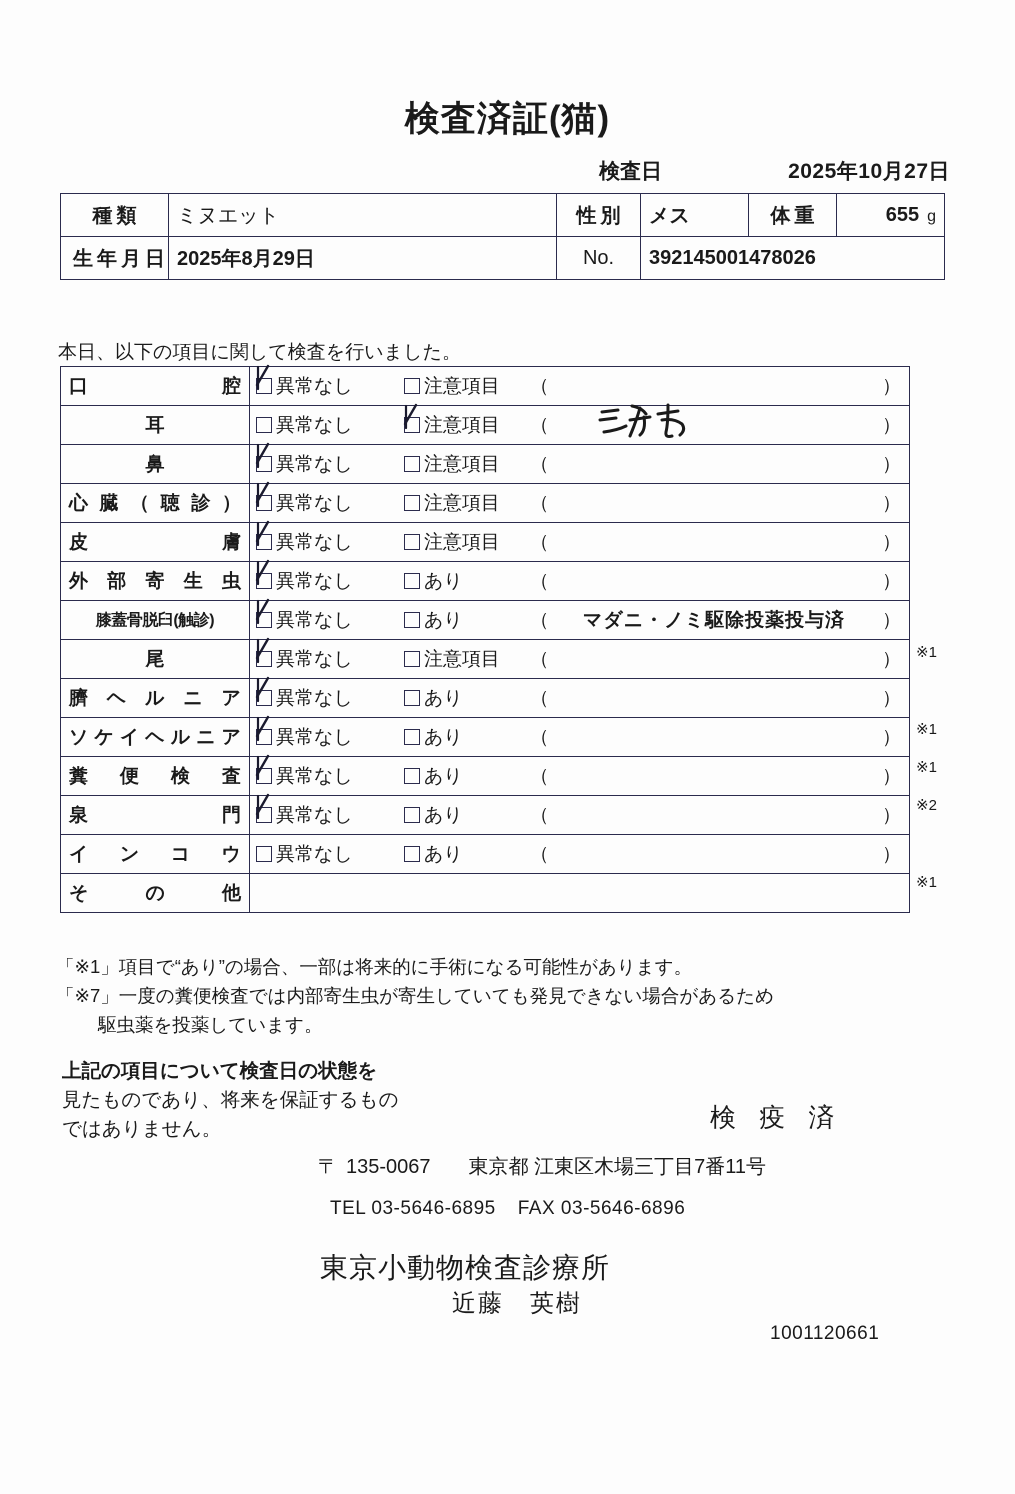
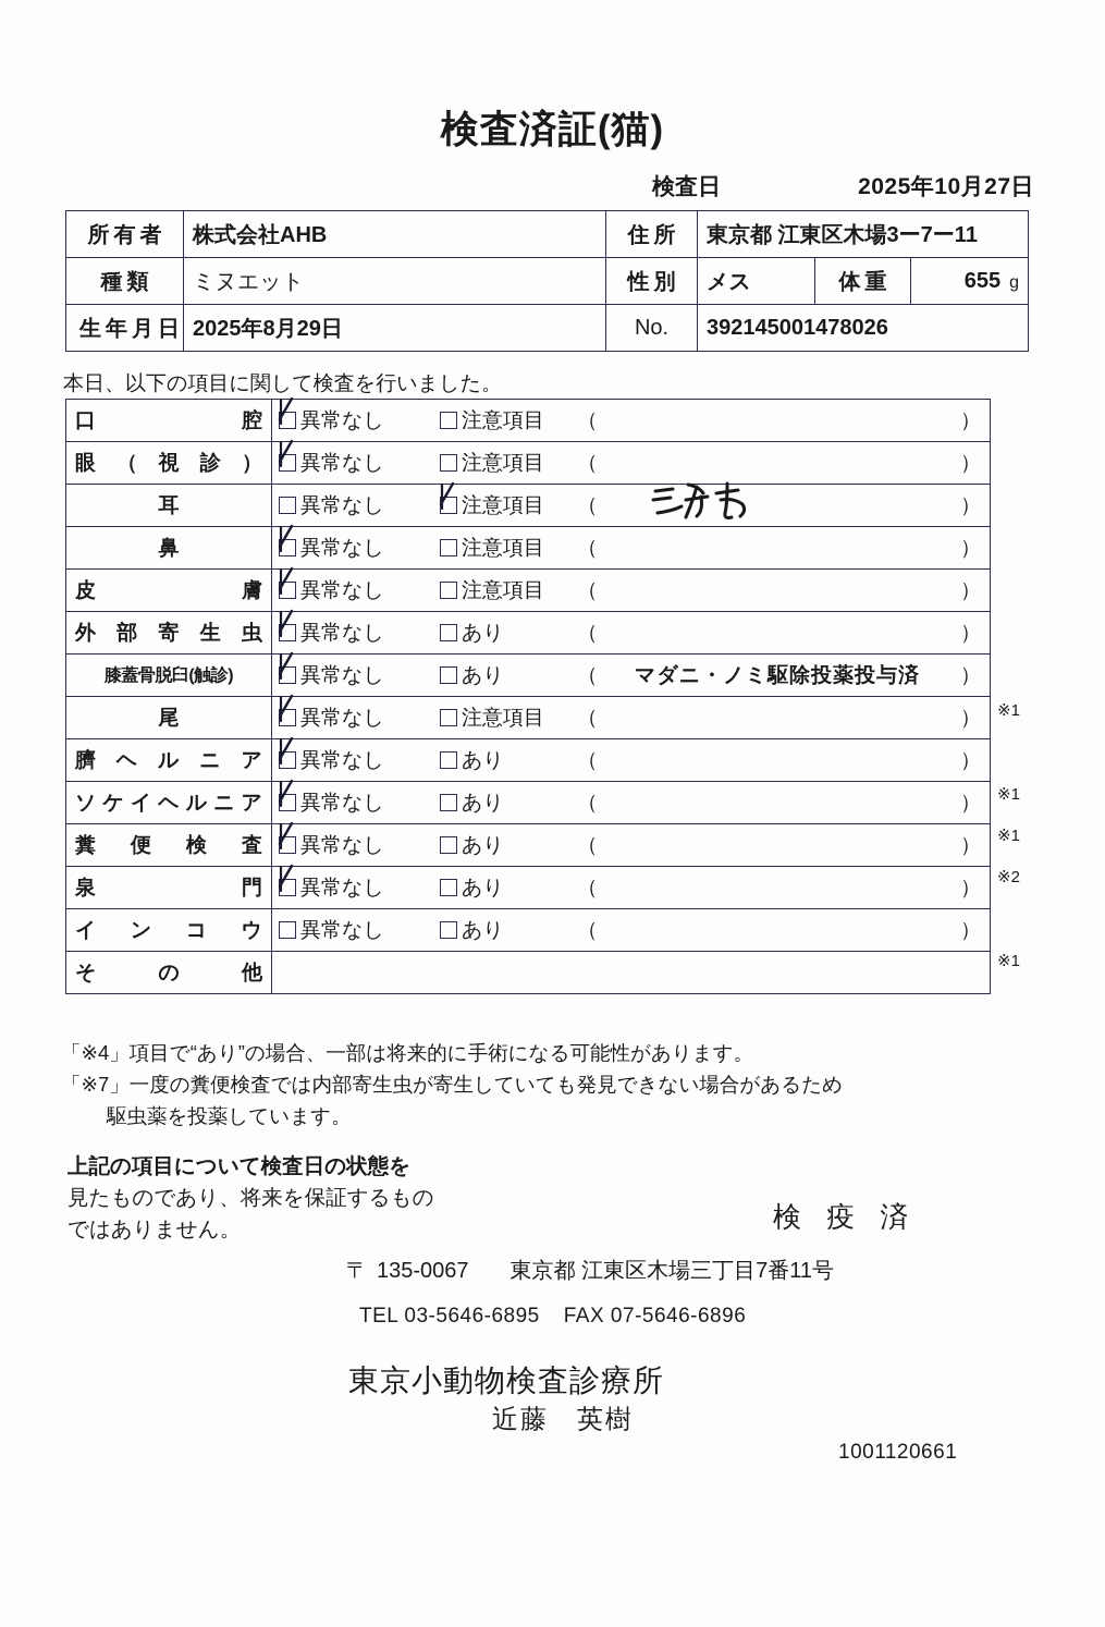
  検査済証(猫)
  検査日
  2025年10月27日
+ 所有者	株式会社AHB	住所	東京都 江東区木場3ー7ー11
  種類	ミヌエット	性別	メス	体重	655 g
  生年月日	2025年8月29日	No.	392145001478026
  本日、以下の項目に関して検査を行いました。
  口 腔	異常なし 注意項目 （ ）
+ 眼 （ 視 診 ）	異常なし 注意項目 （ ）
  耳	異常なし 注意項目 （ ）
  鼻	異常なし 注意項目 （ ）
- 心 臓 （ 聴 診 ）	異常なし 注意項目 （ ）
  皮 膚	異常なし 注意項目 （ ）
  外 部 寄 生 虫	異常なし あり （ ）
  膝蓋骨脱臼(触診)	異常なし あり （ マダニ・ノミ駆除投薬投与済 ）
  尾	異常なし 注意項目 （ ）
  臍 ヘ ル ニ ア	異常なし あり （ ）
  ソ ケ イ ヘ ル ニ ア	異常なし あり （ ）
  糞 便 検 査	異常なし あり （ ）
  泉 門	異常なし あり （ ）
  イ ン コ ウ	異常なし あり （ ）
  そ の 他
- 「※1」項目で“あり”の場合、一部は将来的に手術になる可能性があります。
+ 「※4」項目で“あり”の場合、一部は将来的に手術になる可能性があります。
  「※7」一度の糞便検査では内部寄生虫が寄生していても発見できない場合があるため
  駆虫薬を投薬しています。
  上記の項目について検査日の状態を
  見たものであり、将来を保証するもの
  ではありません。
  検 疫 済
  〒 135-0067 東京都 江東区木場三丁目7番11号
- TEL 03-5646-6895 FAX 03-5646-6896
+ TEL 03-5646-6895 FAX 07-5646-6896
  東京小動物検査診療所
  近藤 英樹
  1001120661
  ※1
  ※1
  ※1
  ※2
  ※1
